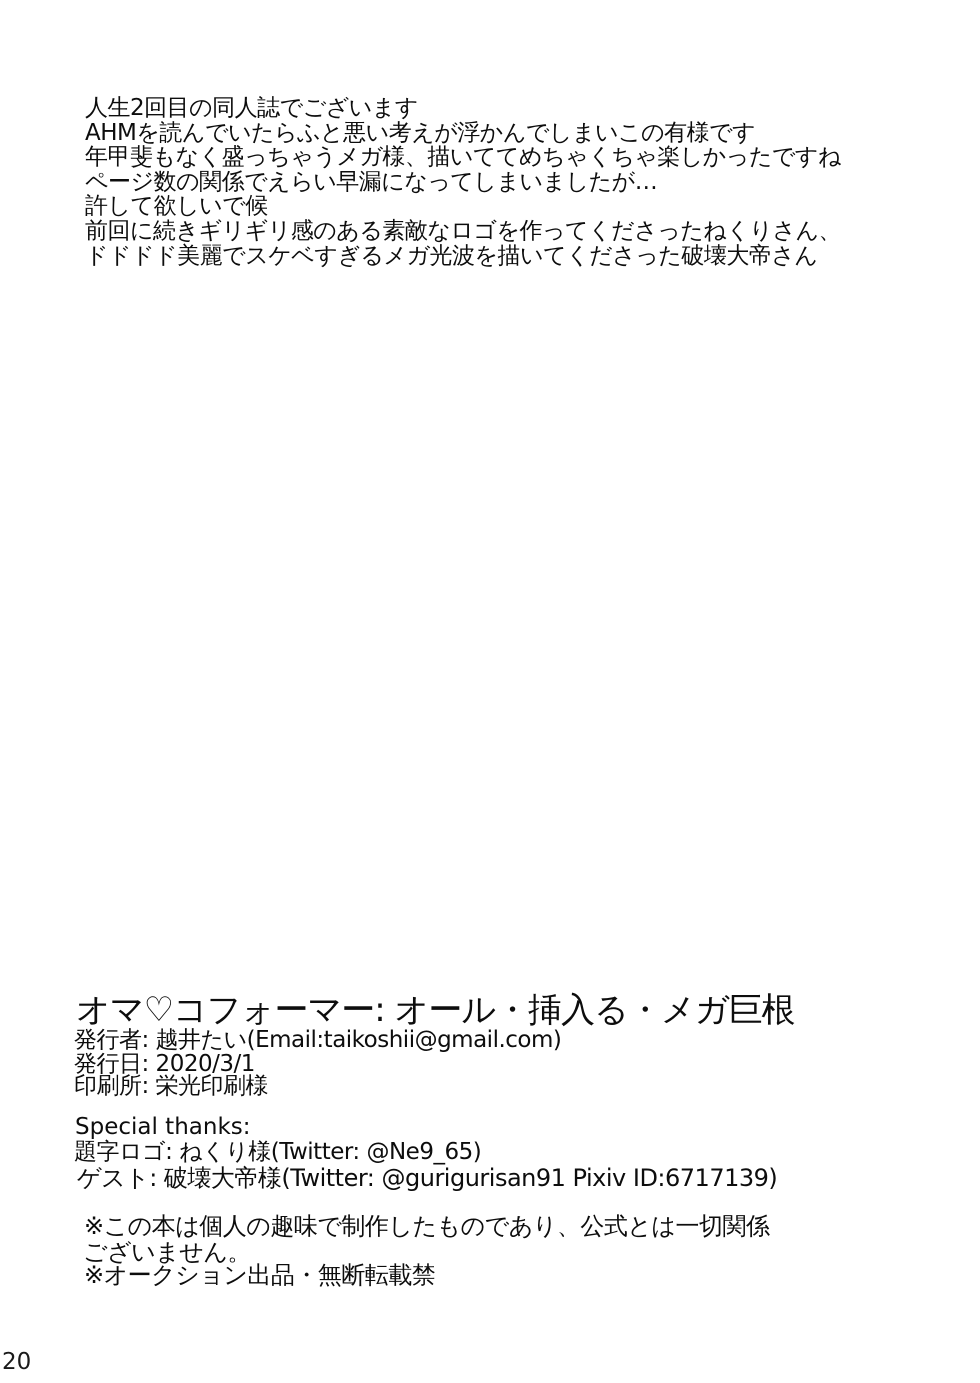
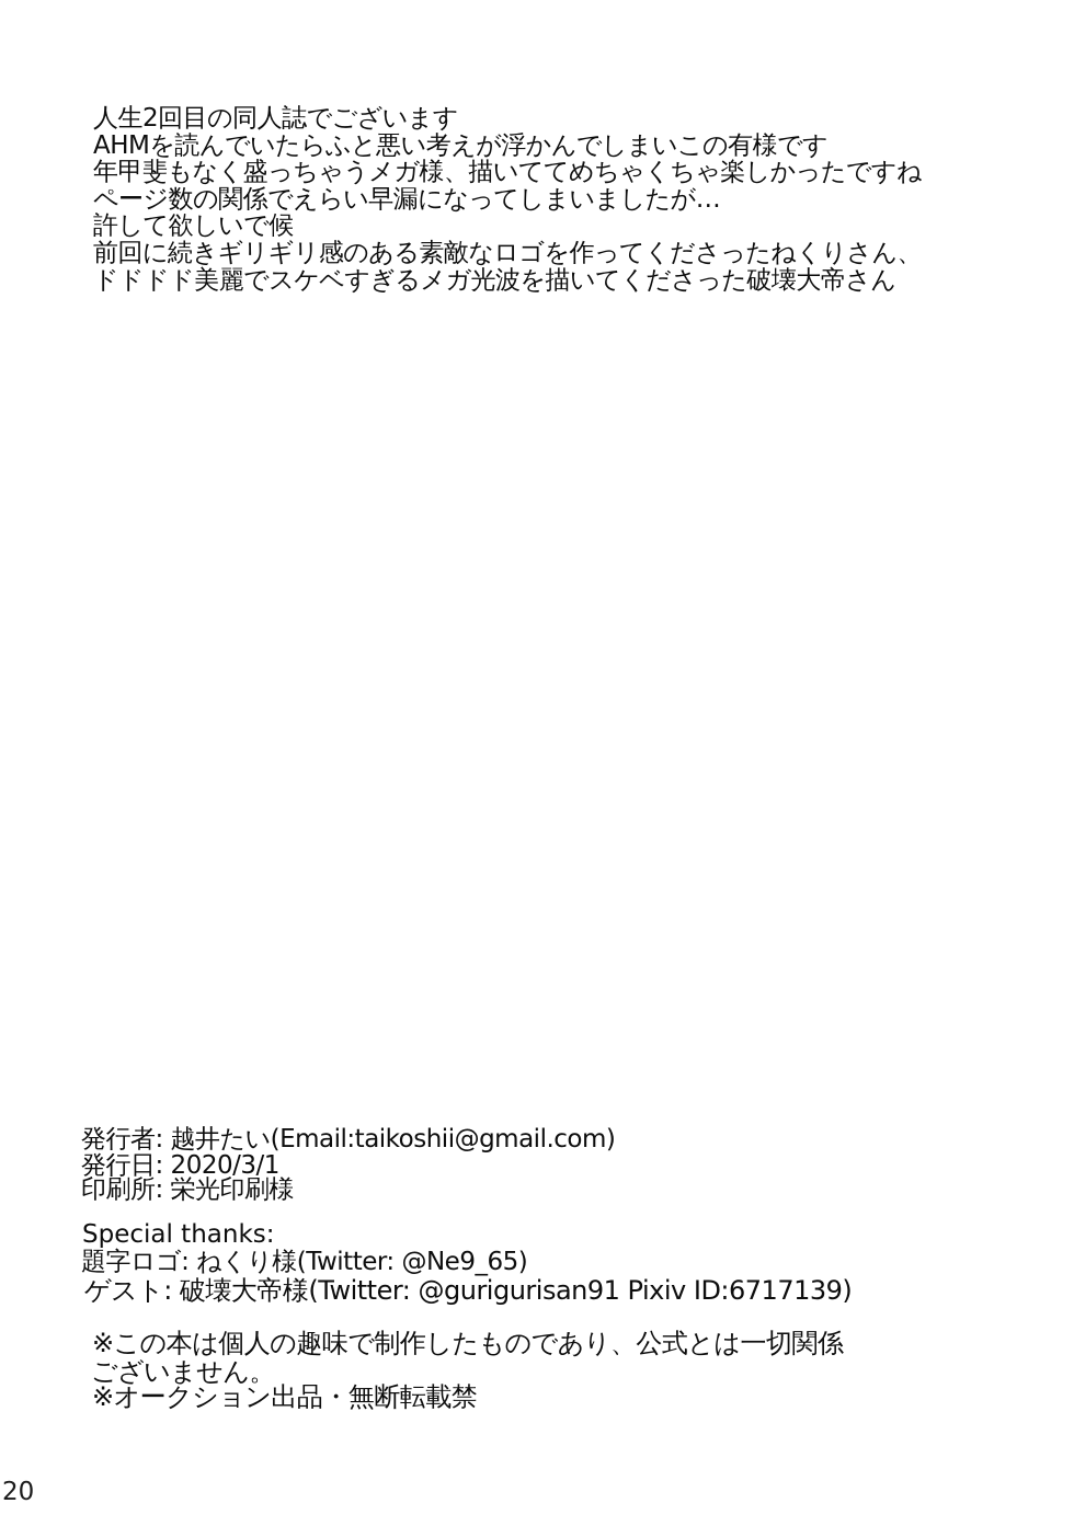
  人生2回目の同人誌でございます
  AHMを読んでいたらふと悪い考えが浮かんでしまいこの有様です
  年甲斐もなく盛っちゃうメガ様、描いててめちゃくちゃ楽しかったですね
  ページ数の関係でえらい早漏になってしまいましたが…
  許して欲しいで候
  前回に続きギリギリ感のある素敵なロゴを作ってくださったねくりさん、
  ドドドド美麗でスケベすぎるメガ光波を描いてくださった破壊大帝さん
- オマ♡コフォーマー: オール・挿入る・メガ巨根
  発行者: 越井たい(Email:taikoshii@gmail.com)
  発行日: 2020/3/1
  印刷所: 栄光印刷様
  Special thanks:
  題字ロゴ: ねくり様(Twitter: @Ne9_65)
  ゲスト: 破壊大帝様(Twitter: @gurigurisan91 Pixiv ID:6717139)
  ※この本は個人の趣味で制作したものであり、公式とは一切関係
  ございません。
  ※オークション出品・無断転載禁
  20
